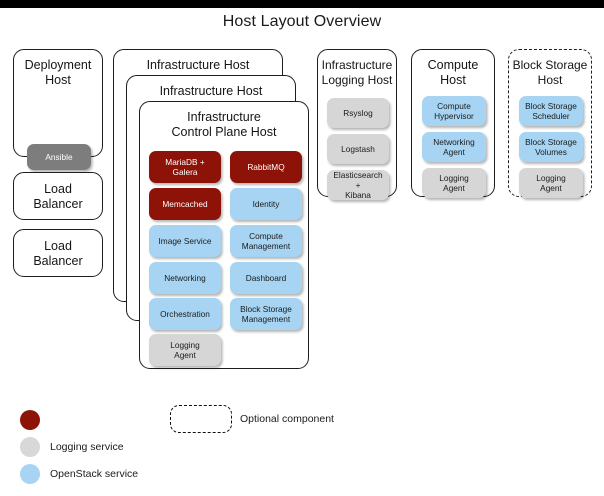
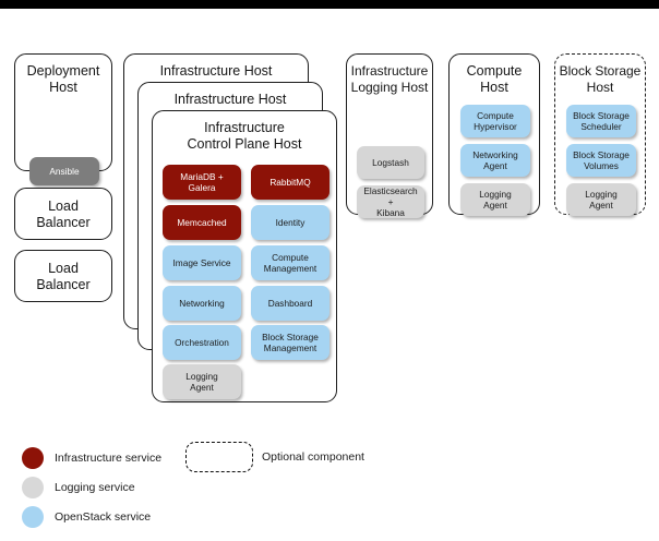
- Host Layout Overview
  Deployment
  Host
  Ansible
  Load
  Balancer
  Load
  Balancer
  Infrastructure Host
  Infrastructure Host
  Infrastructure
  Control Plane Host
  MariaDB +
  Galera
  RabbitMQ
  Memcached
  Identity
  Image Service
  Compute
  Management
  Networking
  Dashboard
  Orchestration
  Block Storage
  Management
  Logging
  Agent
  Infrastructure
  Logging Host
- Rsyslog
  Logstash
  Elasticsearch +
  Kibana
  Compute
  Host
  Compute
  Hypervisor
  Networking
  Agent
  Logging
  Agent
  Block Storage
  Host
  Block Storage
  Scheduler
  Block Storage
  Volumes
  Logging
  Agent
+ Infrastructure service
  Logging service
  OpenStack service
  Optional component
